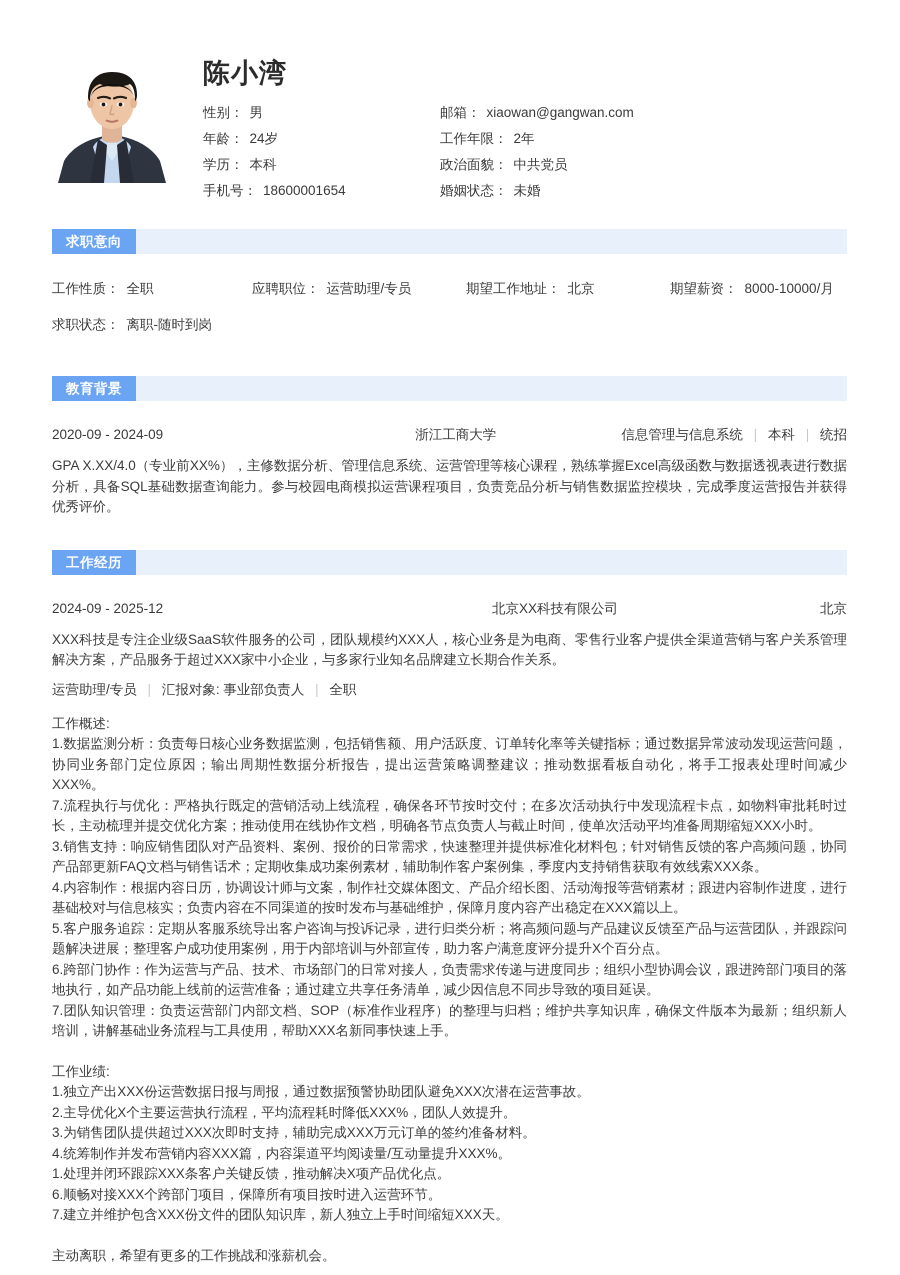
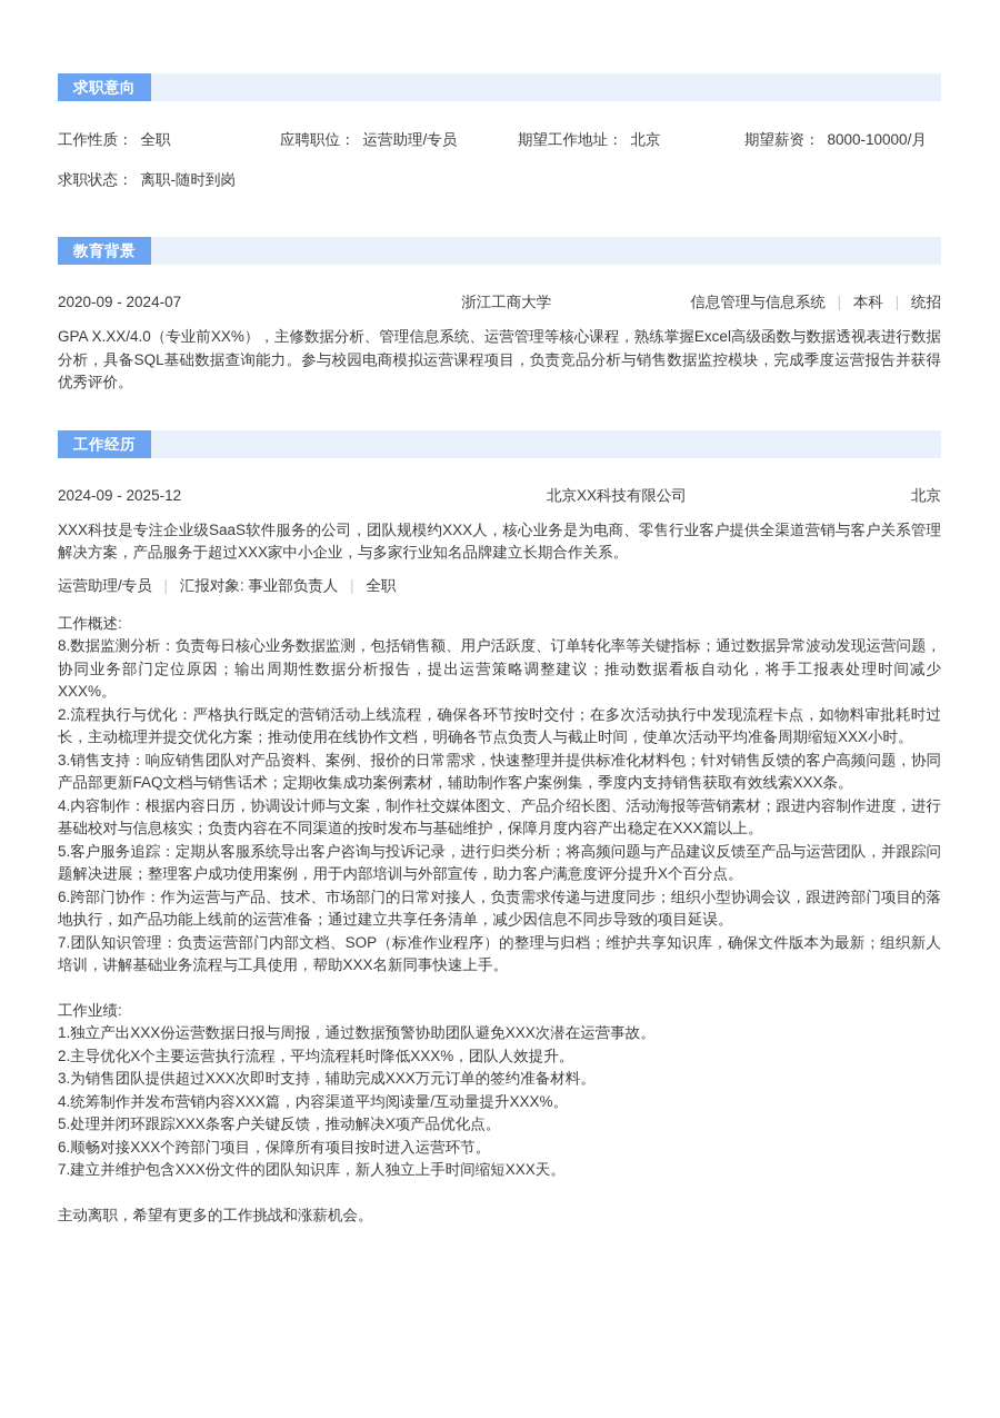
- 陈小湾
- 性别： 男
- 邮箱： xiaowan@gangwan.com
- 年龄： 24岁
- 工作年限： 2年
- 学历： 本科
- 政治面貌： 中共党员
- 手机号： 18600001654
- 婚姻状态： 未婚
  求职意向
  工作性质： 全职
  应聘职位： 运营助理/专员
  期望工作地址： 北京
  期望薪资： 8000-10000/月
  求职状态： 离职-随时到岗
  教育背景
- 2020-09 - 2024-09
+ 2020-09 - 2024-07
  浙江工商大学
  信息管理与信息系统 | 本科 | 统招
  GPA X.XX/4.0（专业前XX%），主修数据分析、管理信息系统、运营管理等核心课程，熟练掌握Excel高级函数与数据透视表进行数据分析，具备SQL基础数据查询能力。参与校园电商模拟运营课程项目，负责竞品分析与销售数据监控模块，完成季度运营报告并获得优秀评价。
  工作经历
  2024-09 - 2025-12
  北京XX科技有限公司
  北京
  XXX科技是专注企业级SaaS软件服务的公司，团队规模约XXX人，核心业务是为电商、零售行业客户提供全渠道营销与客户关系管理解决方案，产品服务于超过XXX家中小企业，与多家行业知名品牌建立长期合作关系。
  运营助理/专员 | 汇报对象: 事业部负责人 | 全职
  工作概述:
- 1.数据监测分析：负责每日核心业务数据监测，包括销售额、用户活跃度、订单转化率等关键指标；通过数据异常波动发现运营问题，协同业务部门定位原因；输出周期性数据分析报告，提出运营策略调整建议；推动数据看板自动化，将手工报表处理时间减少XXX%。
+ 8.数据监测分析：负责每日核心业务数据监测，包括销售额、用户活跃度、订单转化率等关键指标；通过数据异常波动发现运营问题，协同业务部门定位原因；输出周期性数据分析报告，提出运营策略调整建议；推动数据看板自动化，将手工报表处理时间减少XXX%。
- 7.流程执行与优化：严格执行既定的营销活动上线流程，确保各环节按时交付；在多次活动执行中发现流程卡点，如物料审批耗时过长，主动梳理并提交优化方案；推动使用在线协作文档，明确各节点负责人与截止时间，使单次活动平均准备周期缩短XXX小时。
+ 2.流程执行与优化：严格执行既定的营销活动上线流程，确保各环节按时交付；在多次活动执行中发现流程卡点，如物料审批耗时过长，主动梳理并提交优化方案；推动使用在线协作文档，明确各节点负责人与截止时间，使单次活动平均准备周期缩短XXX小时。
  3.销售支持：响应销售团队对产品资料、案例、报价的日常需求，快速整理并提供标准化材料包；针对销售反馈的客户高频问题，协同产品部更新FAQ文档与销售话术；定期收集成功案例素材，辅助制作客户案例集，季度内支持销售获取有效线索XXX条。
  4.内容制作：根据内容日历，协调设计师与文案，制作社交媒体图文、产品介绍长图、活动海报等营销素材；跟进内容制作进度，进行基础校对与信息核实；负责内容在不同渠道的按时发布与基础维护，保障月度内容产出稳定在XXX篇以上。
  5.客户服务追踪：定期从客服系统导出客户咨询与投诉记录，进行归类分析；将高频问题与产品建议反馈至产品与运营团队，并跟踪问题解决进展；整理客户成功使用案例，用于内部培训与外部宣传，助力客户满意度评分提升X个百分点。
  6.跨部门协作：作为运营与产品、技术、市场部门的日常对接人，负责需求传递与进度同步；组织小型协调会议，跟进跨部门项目的落地执行，如产品功能上线前的运营准备；通过建立共享任务清单，减少因信息不同步导致的项目延误。
  7.团队知识管理：负责运营部门内部文档、SOP（标准作业程序）的整理与归档；维护共享知识库，确保文件版本为最新；组织新人培训，讲解基础业务流程与工具使用，帮助XXX名新同事快速上手。
  工作业绩:
  1.独立产出XXX份运营数据日报与周报，通过数据预警协助团队避免XXX次潜在运营事故。
  2.主导优化X个主要运营执行流程，平均流程耗时降低XXX%，团队人效提升。
  3.为销售团队提供超过XXX次即时支持，辅助完成XXX万元订单的签约准备材料。
  4.统筹制作并发布营销内容XXX篇，内容渠道平均阅读量/互动量提升XXX%。
- 1.处理并闭环跟踪XXX条客户关键反馈，推动解决X项产品优化点。
+ 5.处理并闭环跟踪XXX条客户关键反馈，推动解决X项产品优化点。
  6.顺畅对接XXX个跨部门项目，保障所有项目按时进入运营环节。
  7.建立并维护包含XXX份文件的团队知识库，新人独立上手时间缩短XXX天。
  主动离职，希望有更多的工作挑战和涨薪机会。
